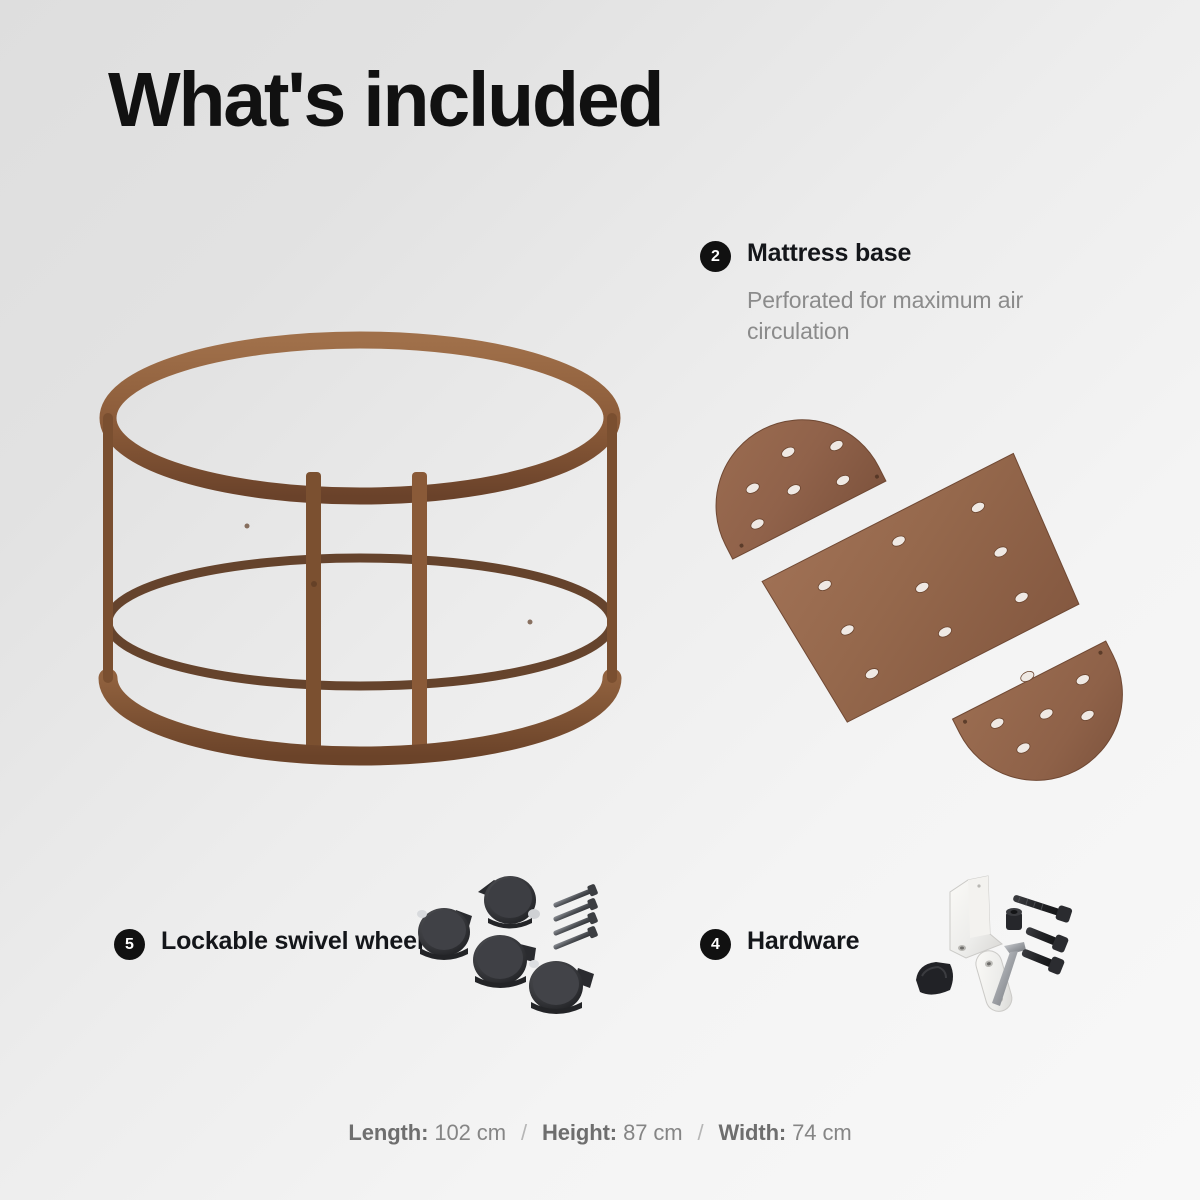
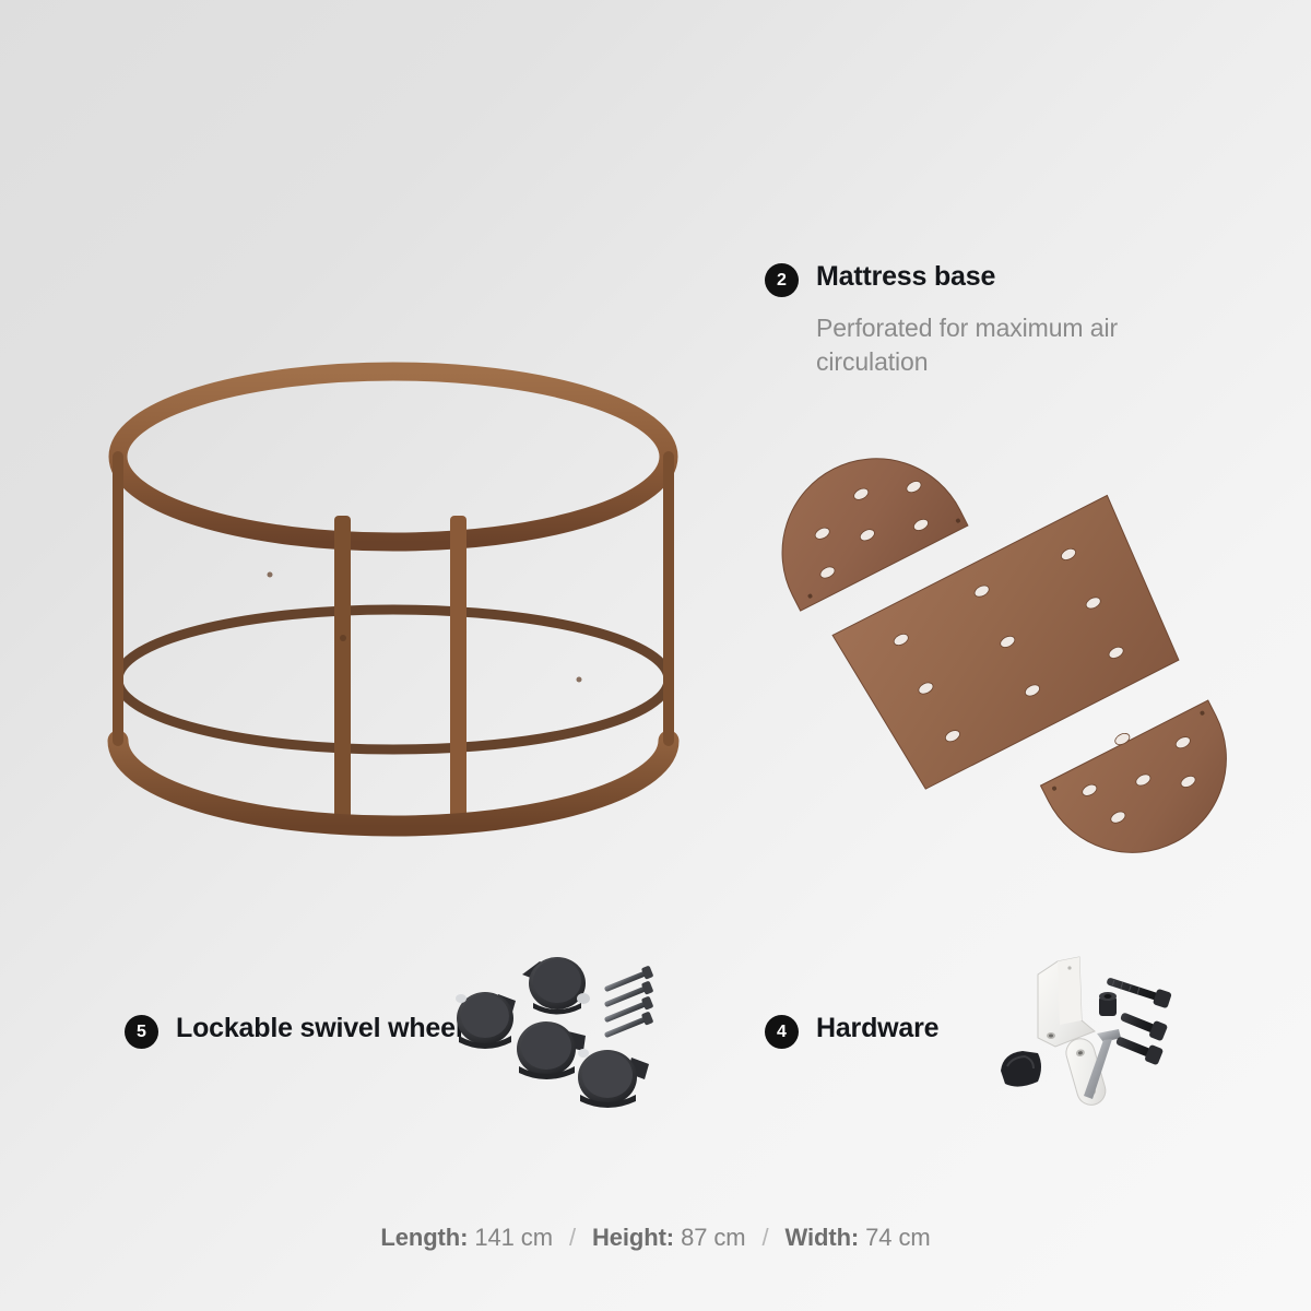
- What's included
  2
  Mattress base
  Perforated for maximum air circulation
  5
  Lockable swivel whee
  4
  Hardware
- Length: 102 cm / Height: 87 cm / Width: 74 cm
+ Length: 141 cm / Height: 87 cm / Width: 74 cm
